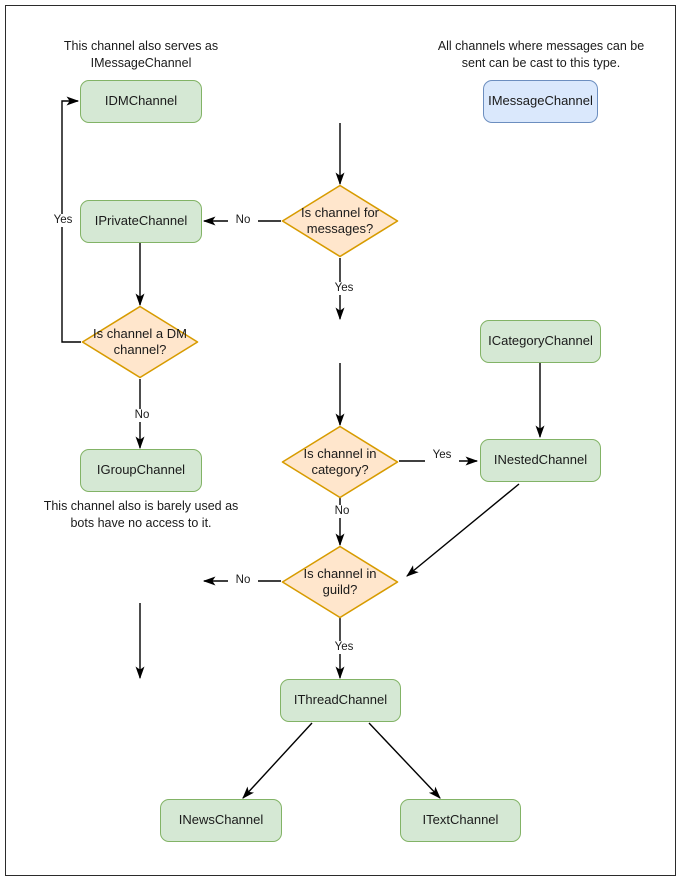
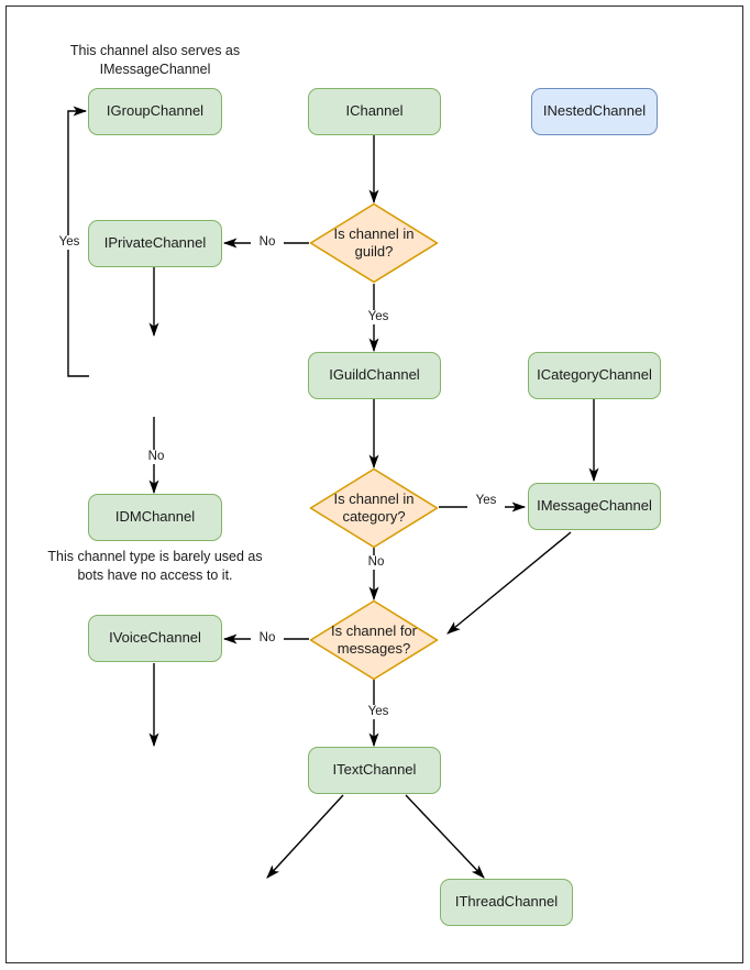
  This channel also serves as IMessageChannel
- All channels where messages can be sent can be cast to this type.
- This channel also is barely used as bots have no access to it.
+ This channel type is barely used as bots have no access to it.
- IDMChannel
+ IGroupChannel
+ IChannel
- IMessageChannel
+ INestedChannel
  IPrivateChannel
+ IGuildChannel
  ICategoryChannel
- IGroupChannel
+ IDMChannel
- INestedChannel
+ IMessageChannel
+ IVoiceChannel
- IThreadChannel
+ ITextChannel
- INewsChannel
- ITextChannel
+ IThreadChannel
- Is channel for messages?
+ Is channel in guild?
- Is channel a DM channel?
  Is channel in category?
- Is channel in guild?
+ Is channel for messages?
  No
  Yes
  Yes
  No
  Yes
  No
  No
  Yes
